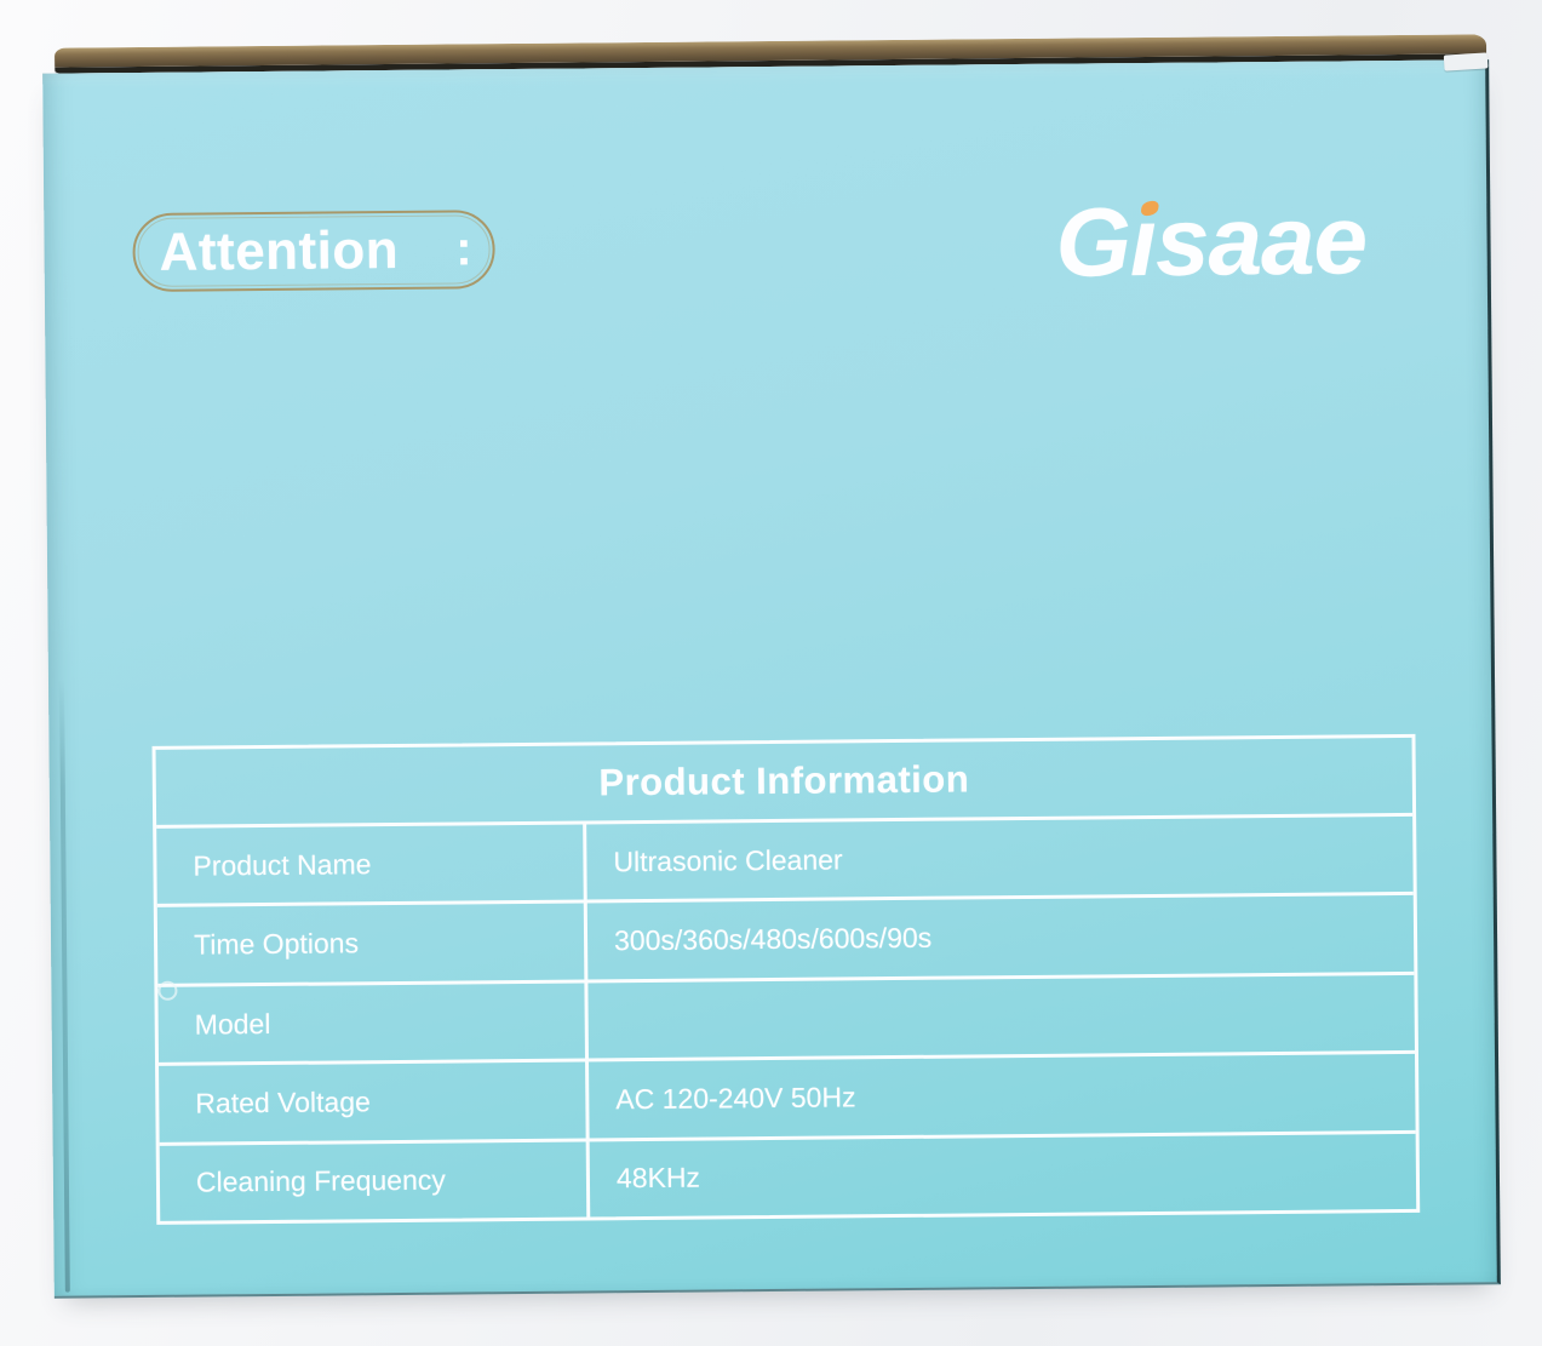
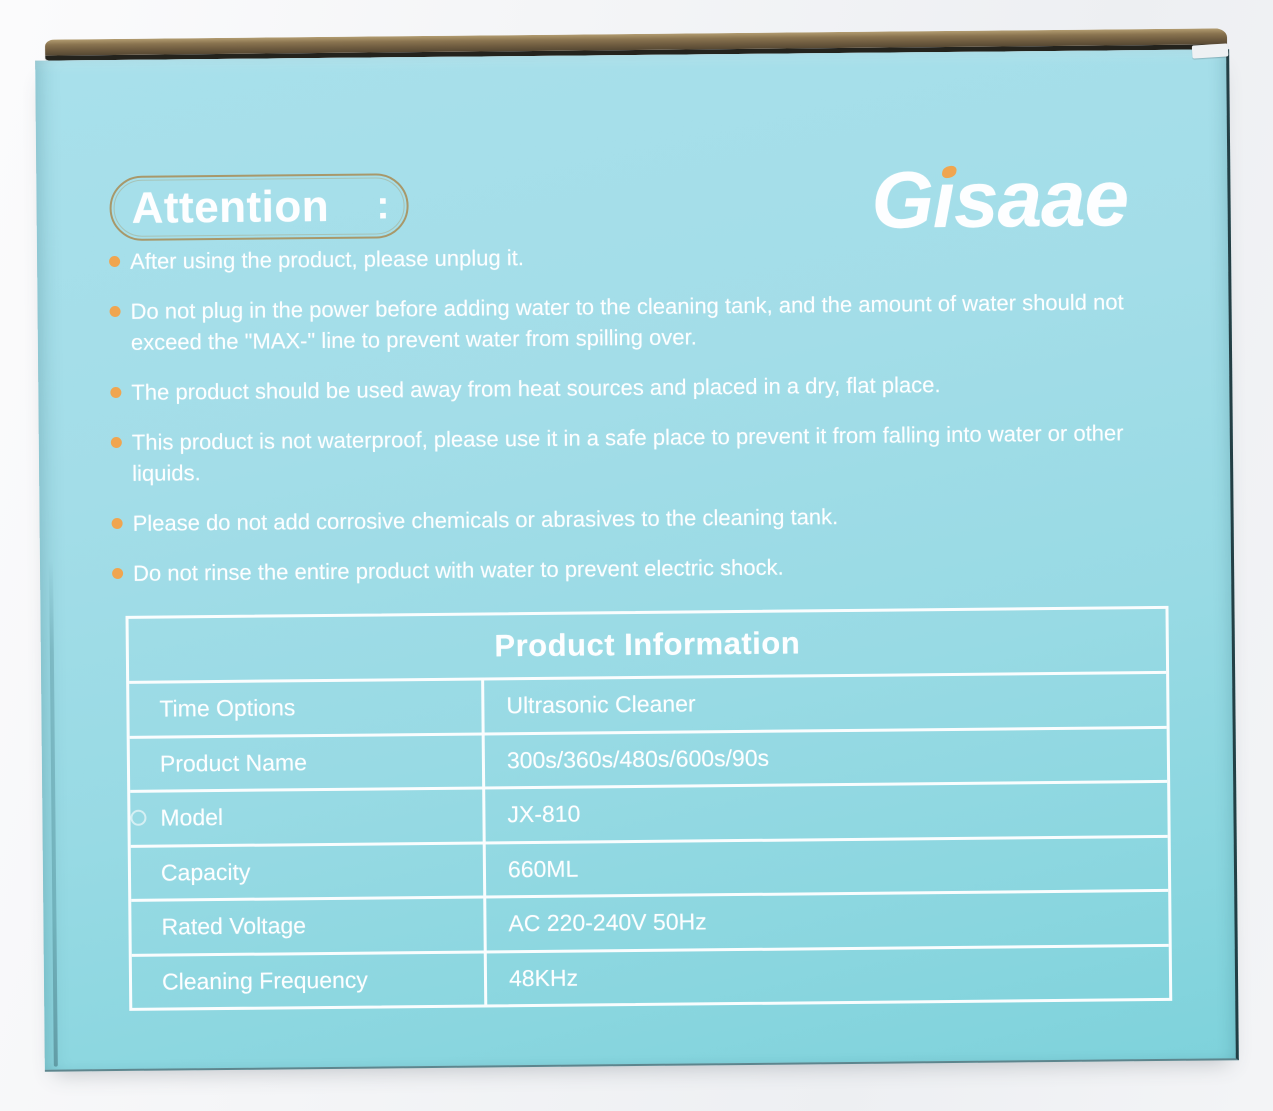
  Attention
  :
  Gısaae
+ After using the product, please unplug it.
+ Do not plug in the power before adding water to the cleaning tank, and the amount of water should not exceed the "MAX-" line to prevent water from spilling over.
+ The product should be used away from heat sources and placed in a dry, flat place.
+ This product is not waterproof, please use it in a safe place to prevent it from falling into water or other liquids.
+ Please do not add corrosive chemicals or abrasives to the cleaning tank.
+ Do not rinse the entire product with water to prevent electric shock.
  Product Information
- Product Name
+ Time Options
  Ultrasonic Cleaner
- Time Options
+ Product Name
  300s/360s/480s/600s/90s
  Model
+ JX-810
+ Capacity
+ 660ML
  Rated Voltage
- AC 120-240V 50Hz
+ AC 220-240V 50Hz
  Cleaning Frequency
  48KHz
